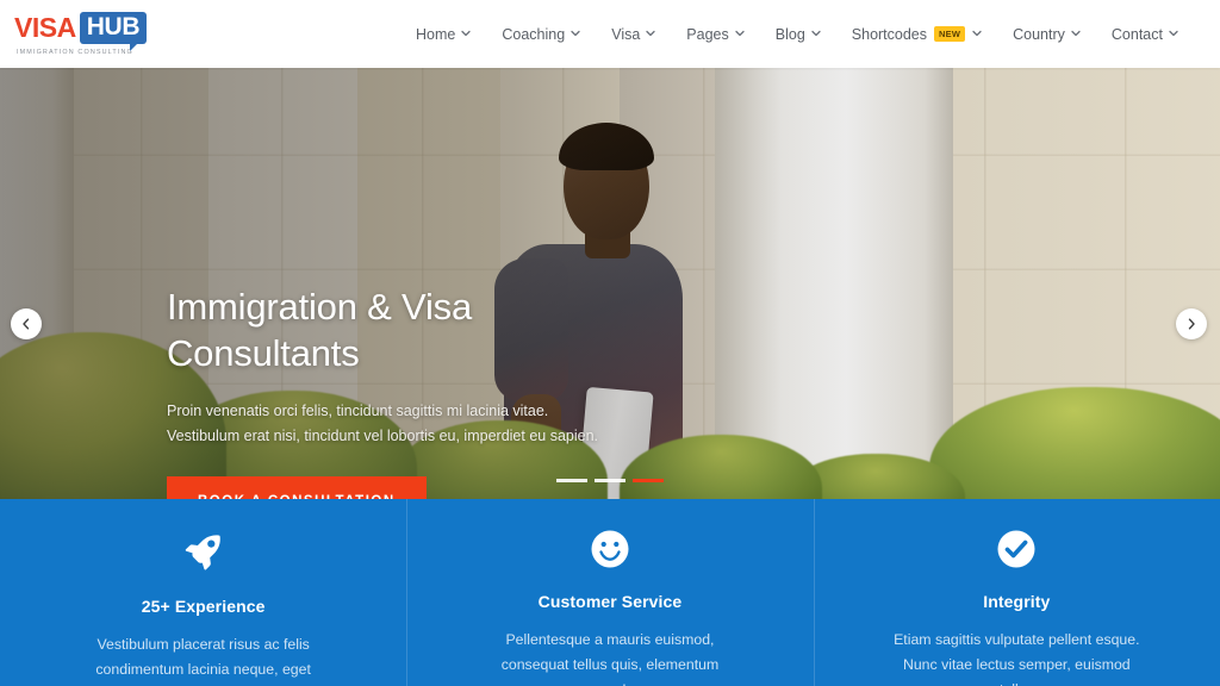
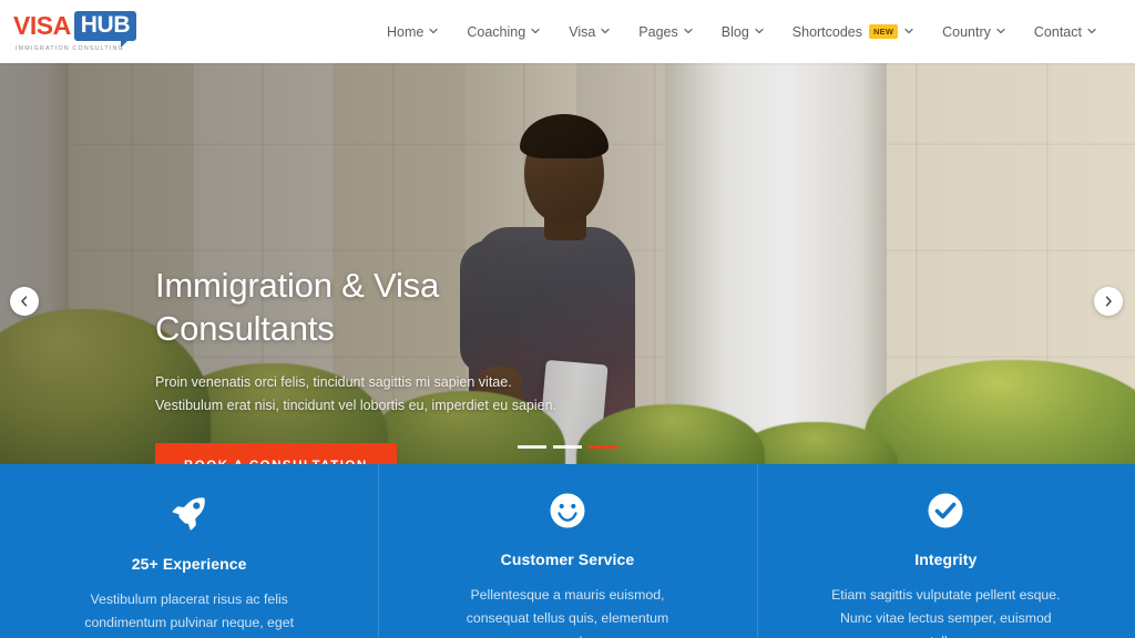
  VISA
  HUB
  Home
  Coaching
  Visa
  Pages
  Blog
  Shortcodes
  NEW
  Country
  Contact
  Immigration & Visa Consultants
- Proin venenatis orci felis, tincidunt sagittis mi lacinia vitae. Vestibulum erat nisi, tincidunt vel lobortis eu, imperdiet eu sapien.
+ Proin venenatis orci felis, tincidunt sagittis mi sapien vitae. Vestibulum erat nisi, tincidunt vel lobortis eu, imperdiet eu sapien.
  25+ Experience
- Vestibulum placerat risus ac felis condimentum lacinia neque, eget
+ Vestibulum placerat risus ac felis condimentum pulvinar neque, eget
  Customer Service
  Pellentesque a mauris euismod, consequat tellus quis, elementum
  Integrity
  Etiam sagittis vulputate pellent esque. Nunc vitae lectus semper, euismod
